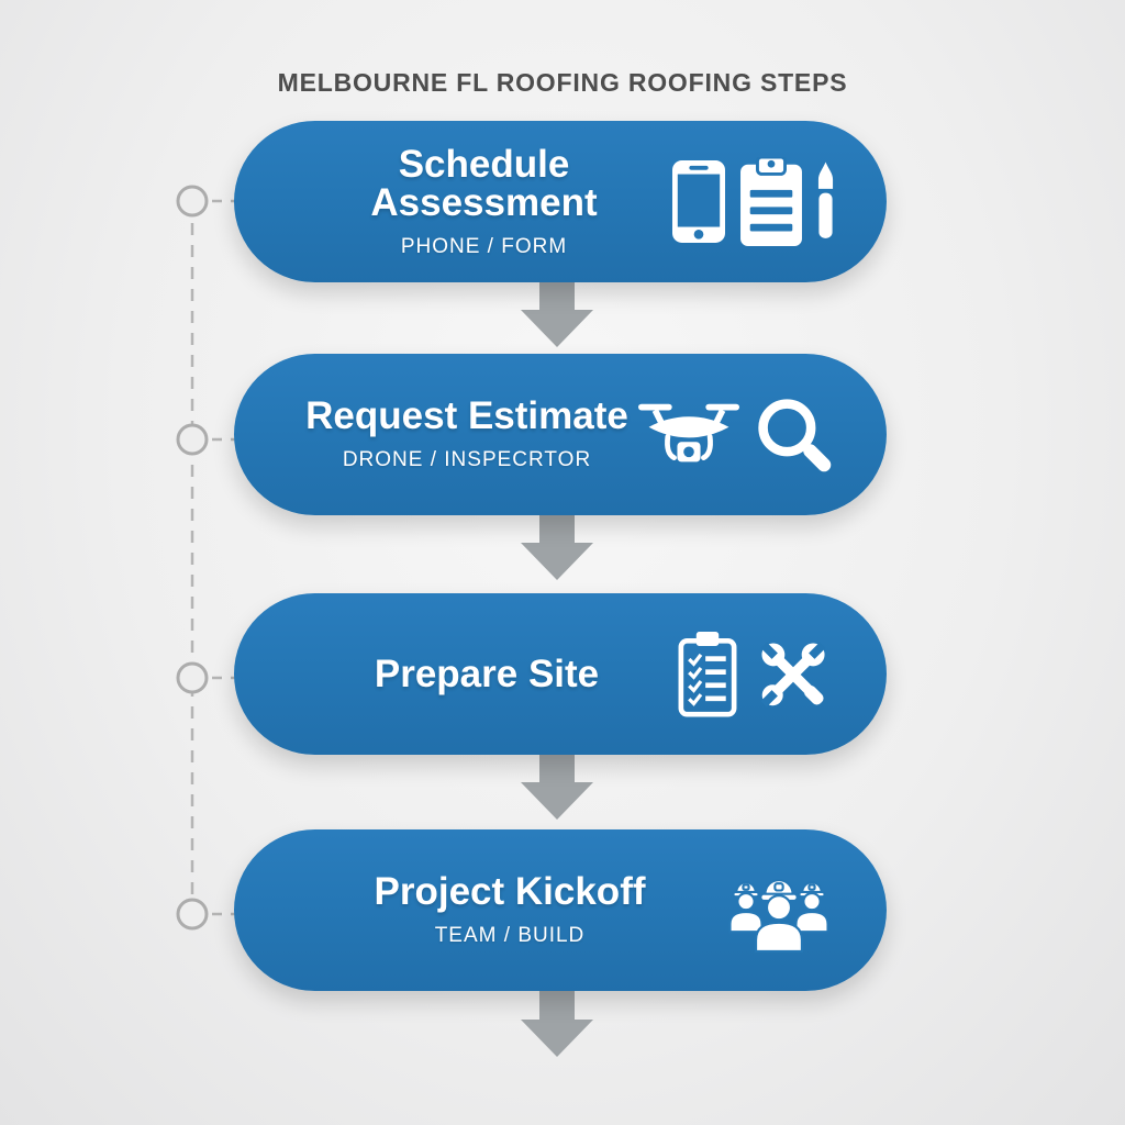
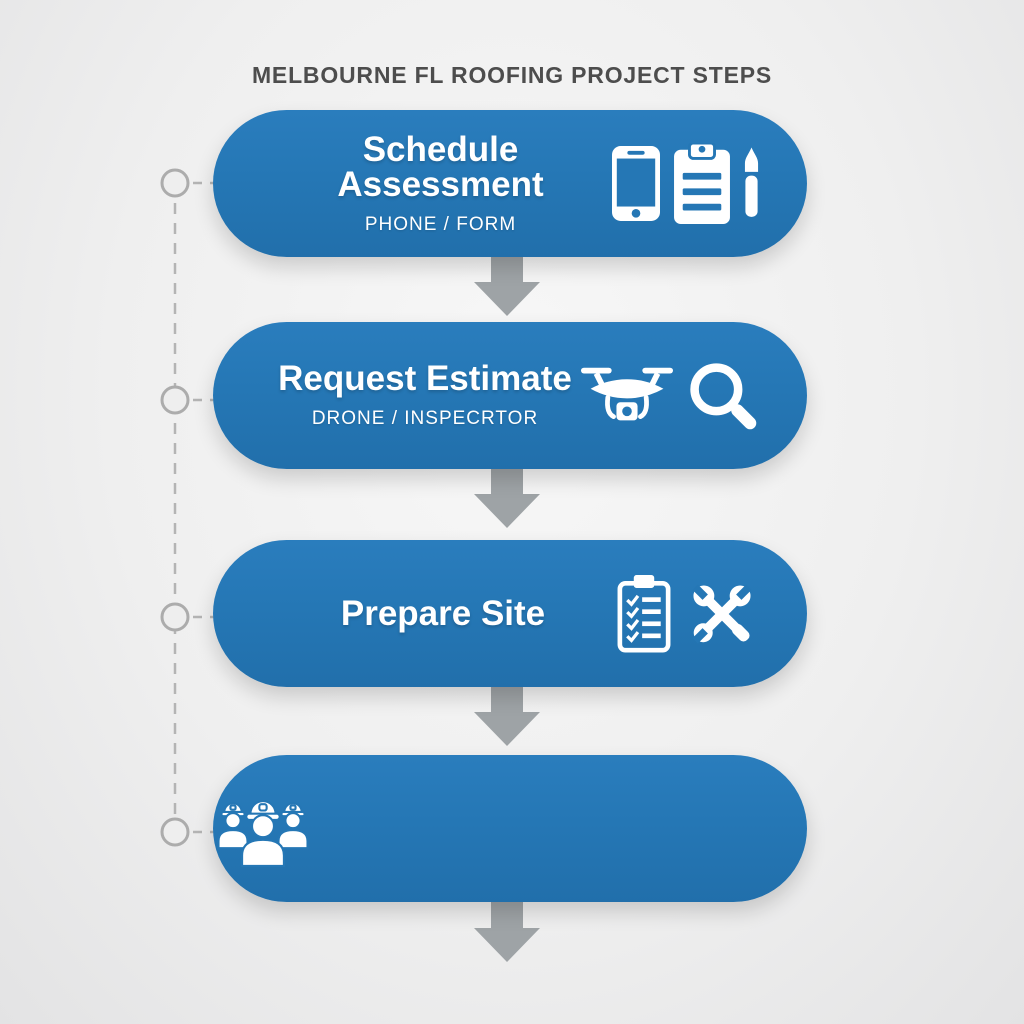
- MELBOURNE FL ROOFING ROOFING STEPS
+ MELBOURNE FL ROOFING PROJECT STEPS
  Schedule Assessment
  PHONE / FORM
  Request Estimate
  DRONE / INSPECRTOR
  Prepare Site
- Project Kickoff
- TEAM / BUILD
